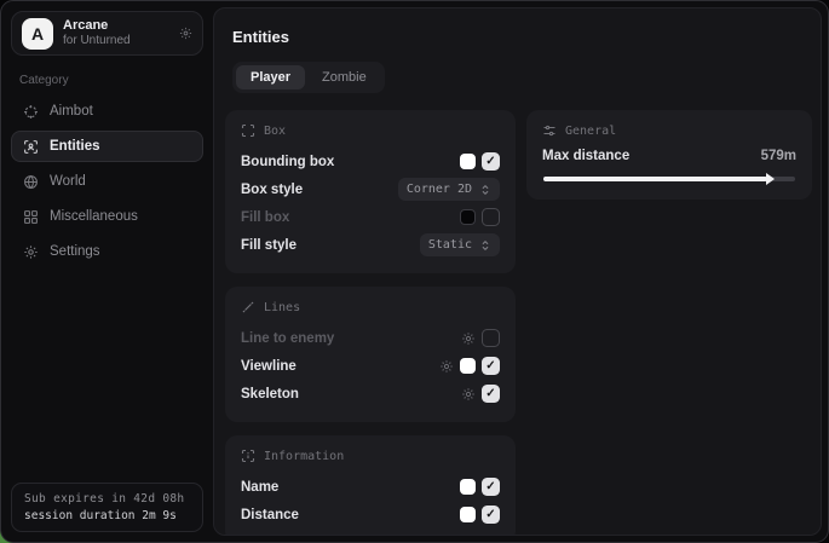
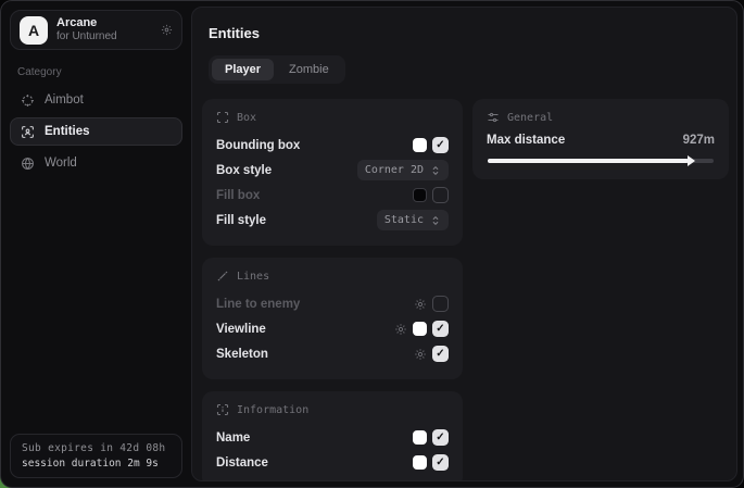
  A
  Arcane
  for Unturned
  Category
  Aimbot
  Entities
  World
- Miscellaneous
- Settings
  Sub expires in 42d 08h
  session duration 2m 9s
  Entities
  Player
  Zombie
  Box
  Bounding box
  ✓
  Box style
  Corner 2D
  Fill box
  Fill style
  Static
  Lines
  Line to enemy
  Viewline
  ✓
  Skeleton
  ✓
  Information
  Name
  ✓
  Distance
  ✓
  General
  Max distance
- 579m
+ 927m
